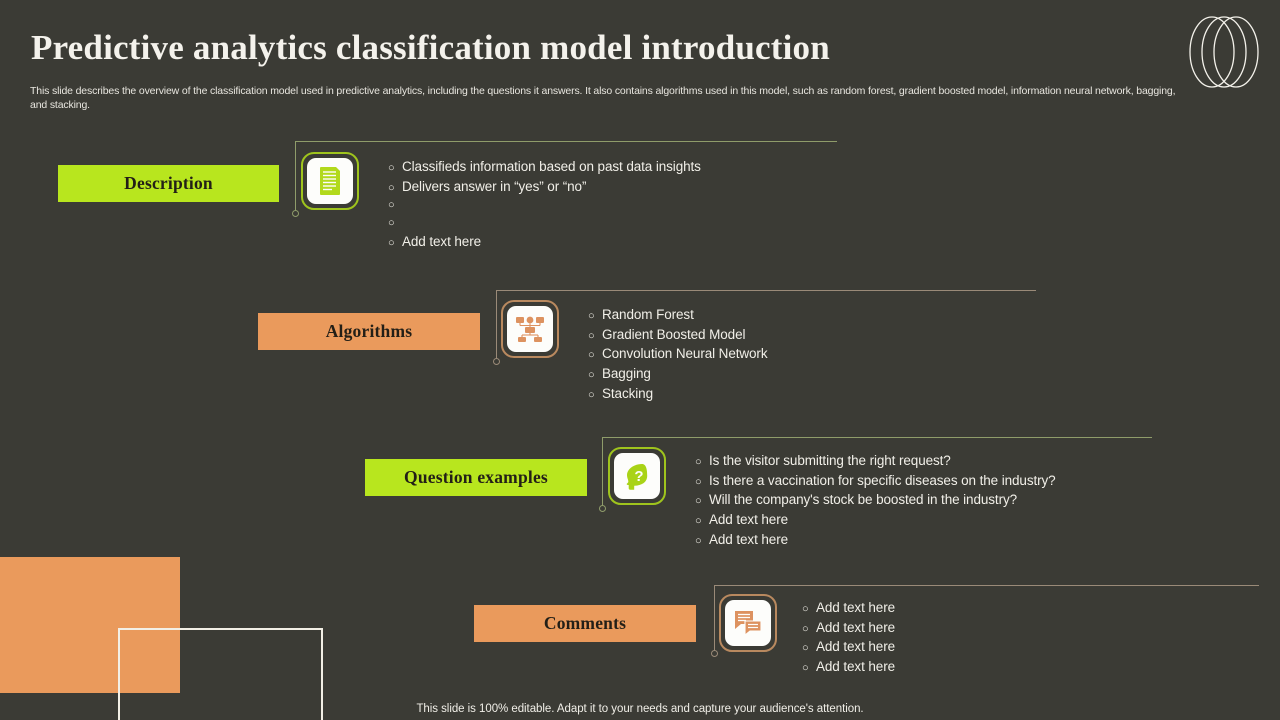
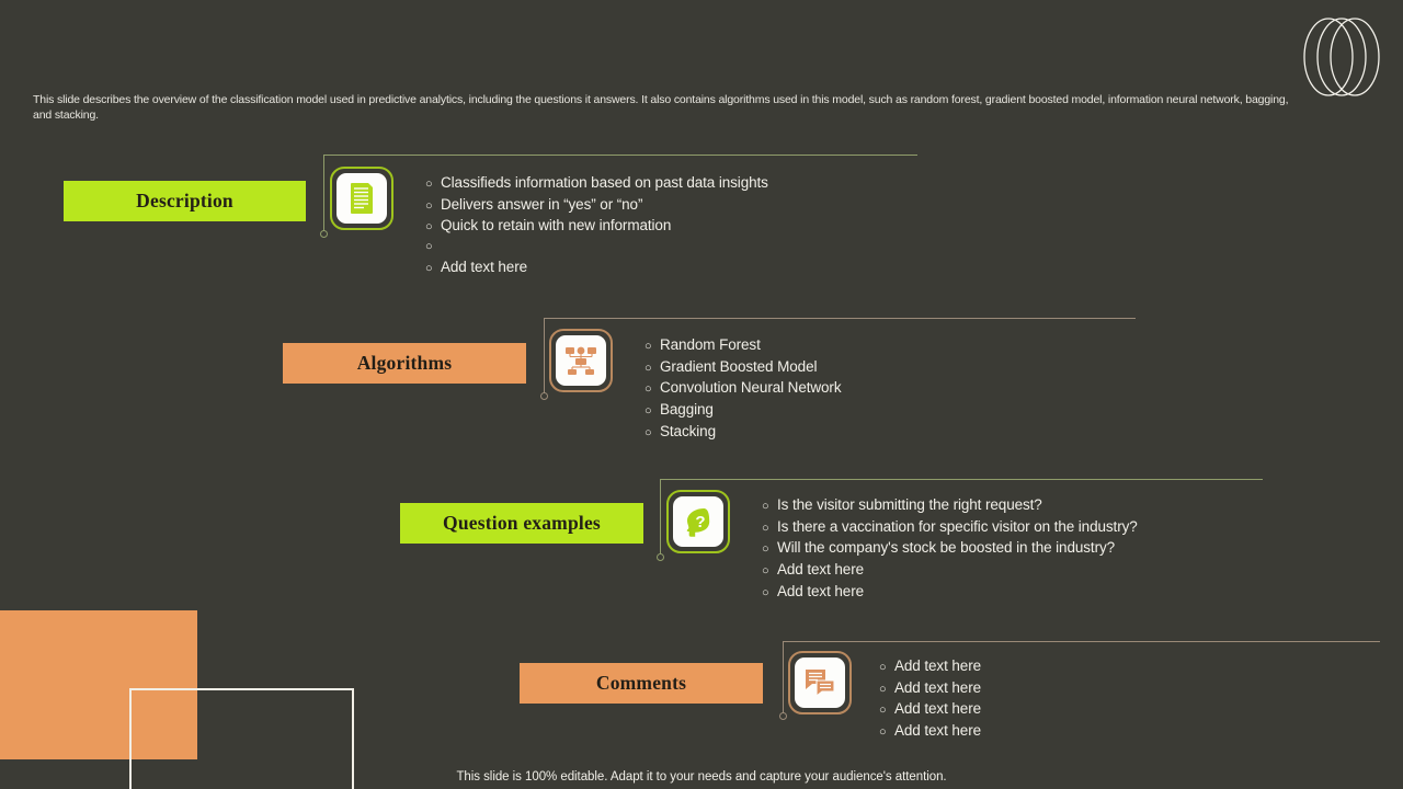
- Predictive analytics classification model introduction
  This slide describes the overview of the classification model used in predictive analytics, including the questions it answers. It also contains algorithms used in this model, such as random forest, gradient boosted model, information neural network, bagging, and stacking.
  Description
  ○
  Classifieds information based on past data insights
  ○
  Delivers answer in “yes” or “no”
  ○
+ Quick to retain with new information
  ○
  ○
  Add text here
  Algorithms
  ○
  Random Forest
  ○
  Gradient Boosted Model
  ○
  Convolution Neural Network
  ○
  Bagging
  ○
  Stacking
  Question examples
  ?
  ○
  Is the visitor submitting the right request?
  ○
- Is there a vaccination for specific diseases on the industry?
+ Is there a vaccination for specific visitor on the industry?
  ○
  Will the company's stock be boosted in the industry?
  ○
  Add text here
  ○
  Add text here
  Comments
  ○
  Add text here
  ○
  Add text here
  ○
  Add text here
  ○
  Add text here
  This slide is 100% editable. Adapt it to your needs and capture your audience's attention.
